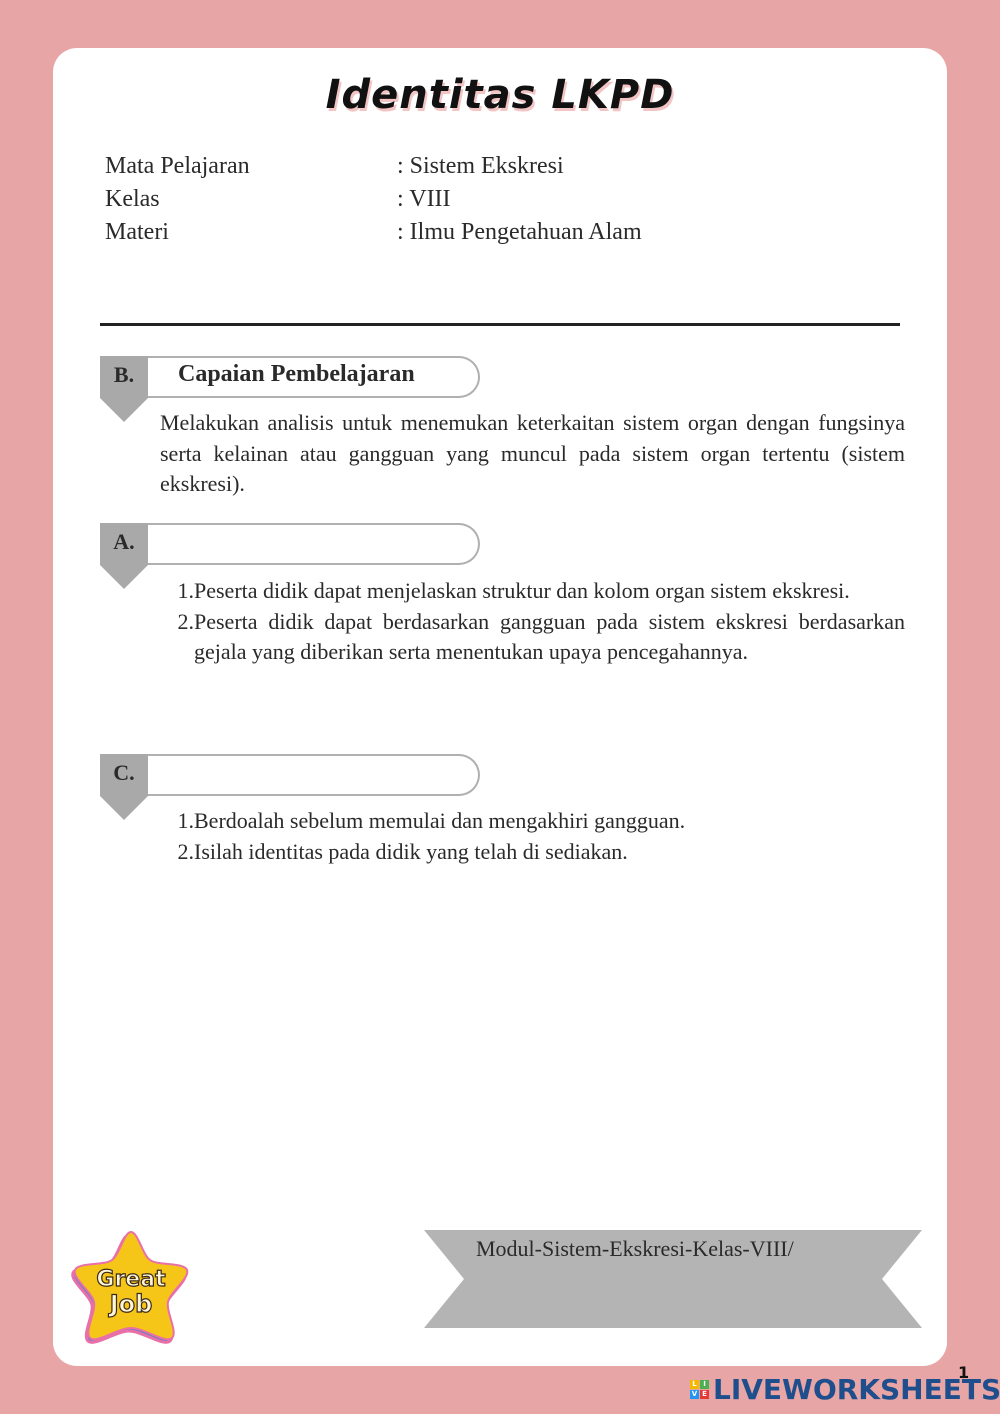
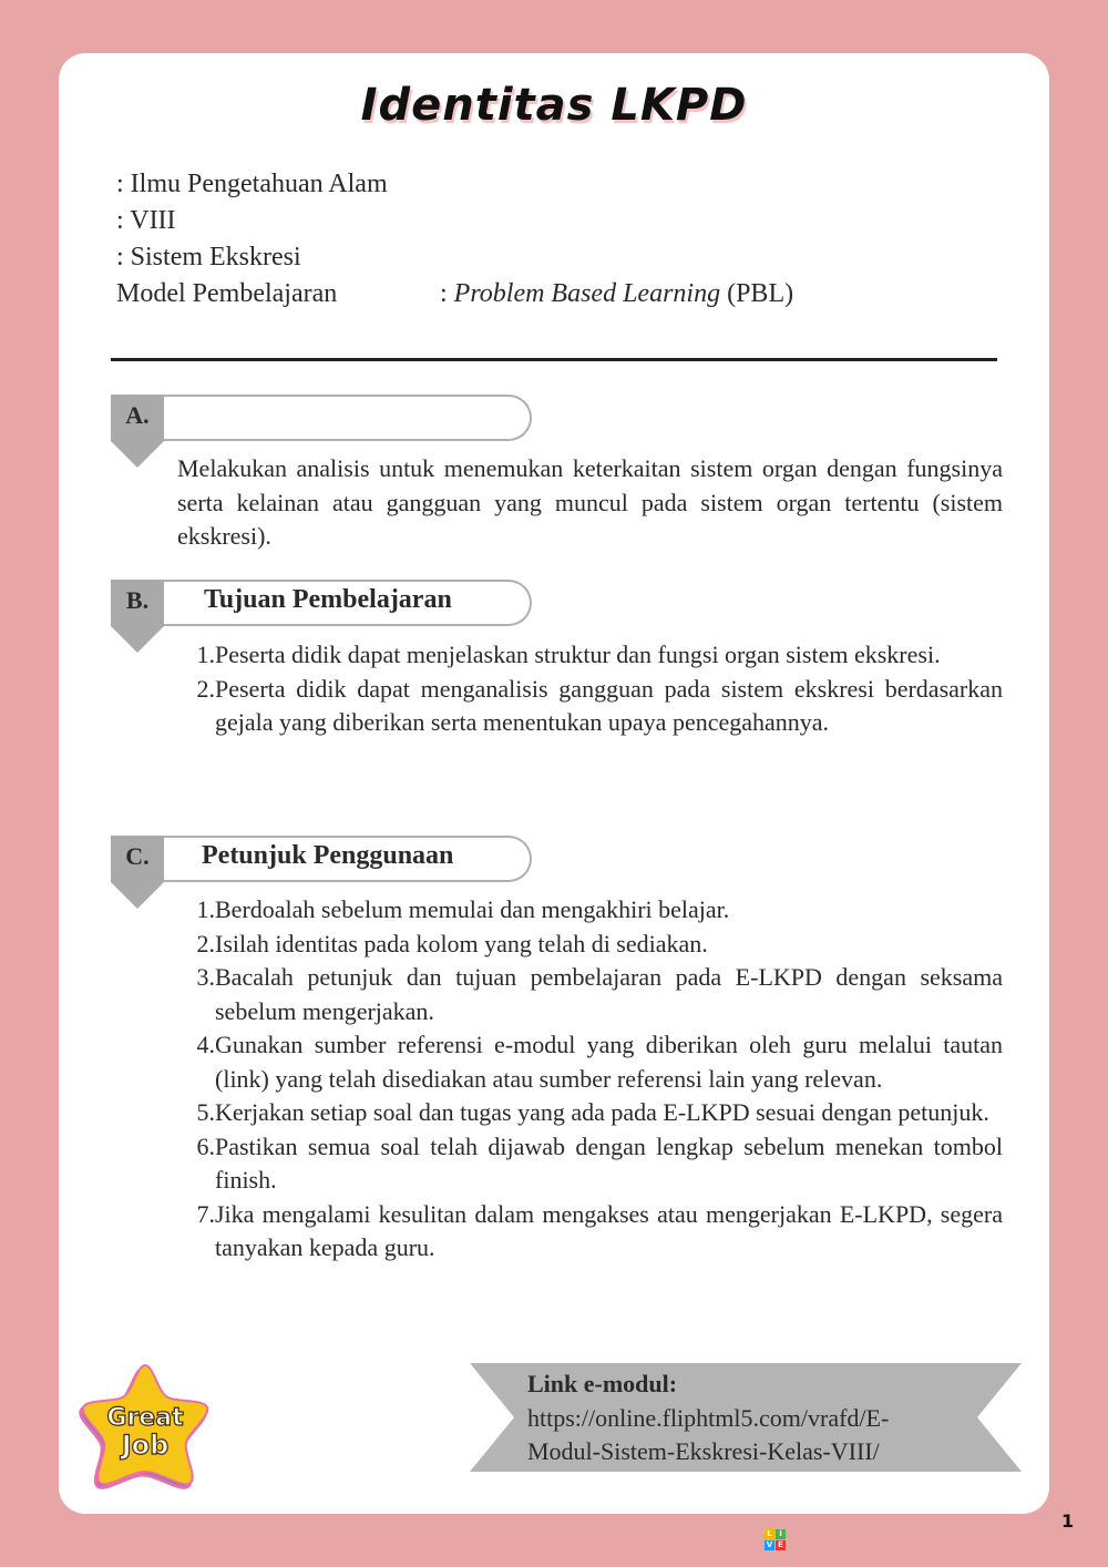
  Identitas LKPD
- Mata Pelajaran
- : Sistem Ekskresi
+ : Ilmu Pengetahuan Alam
- Kelas
  : VIII
- Materi
- : Ilmu Pengetahuan Alam
+ : Sistem Ekskresi
+ Model Pembelajaran
+ : Problem Based Learning (PBL)
- B.
+ A.
- Capaian Pembelajaran
  Melakukan analisis untuk menemukan keterkaitan sistem organ dengan fungsinya serta kelainan atau gangguan yang muncul pada sistem organ tertentu (sistem ekskresi).
- A.
+ B.
+ Tujuan Pembelajaran
  1.
- Peserta didik dapat menjelaskan struktur dan kolom organ sistem ekskresi.
+ Peserta didik dapat menjelaskan struktur dan fungsi organ sistem ekskresi.
  2.
- Peserta didik dapat berdasarkan gangguan pada sistem ekskresi berdasarkan gejala yang diberikan serta menentukan upaya pencegahannya.
+ Peserta didik dapat menganalisis gangguan pada sistem ekskresi berdasarkan gejala yang diberikan serta menentukan upaya pencegahannya.
  C.
+ Petunjuk Penggunaan
  1.
- Berdoalah sebelum memulai dan mengakhiri gangguan.
+ Berdoalah sebelum memulai dan mengakhiri belajar.
  2.
- Isilah identitas pada didik yang telah di sediakan.
+ Isilah identitas pada kolom yang telah di sediakan.
+ 3.
+ Bacalah petunjuk dan tujuan pembelajaran pada E-LKPD dengan seksama sebelum mengerjakan.
+ 4.
+ Gunakan sumber referensi e-modul yang diberikan oleh guru melalui tautan (link) yang telah disediakan atau sumber referensi lain yang relevan.
+ 5.
+ Kerjakan setiap soal dan tugas yang ada pada E-LKPD sesuai dengan petunjuk.
+ 6.
+ Pastikan semua soal telah dijawab dengan lengkap sebelum menekan tombol finish.
+ 7.
+ Jika mengalami kesulitan dalam mengakses atau mengerjakan E-LKPD, segera tanyakan kepada guru.
  Great
  Job
+ Link e-modul:
+ https://online.fliphtml5.com/vrafd/E-
  Modul-Sistem-Ekskresi-Kelas-VIII/
  L
  I
  V
  E
- LIVEWORKSHEETS
  1
